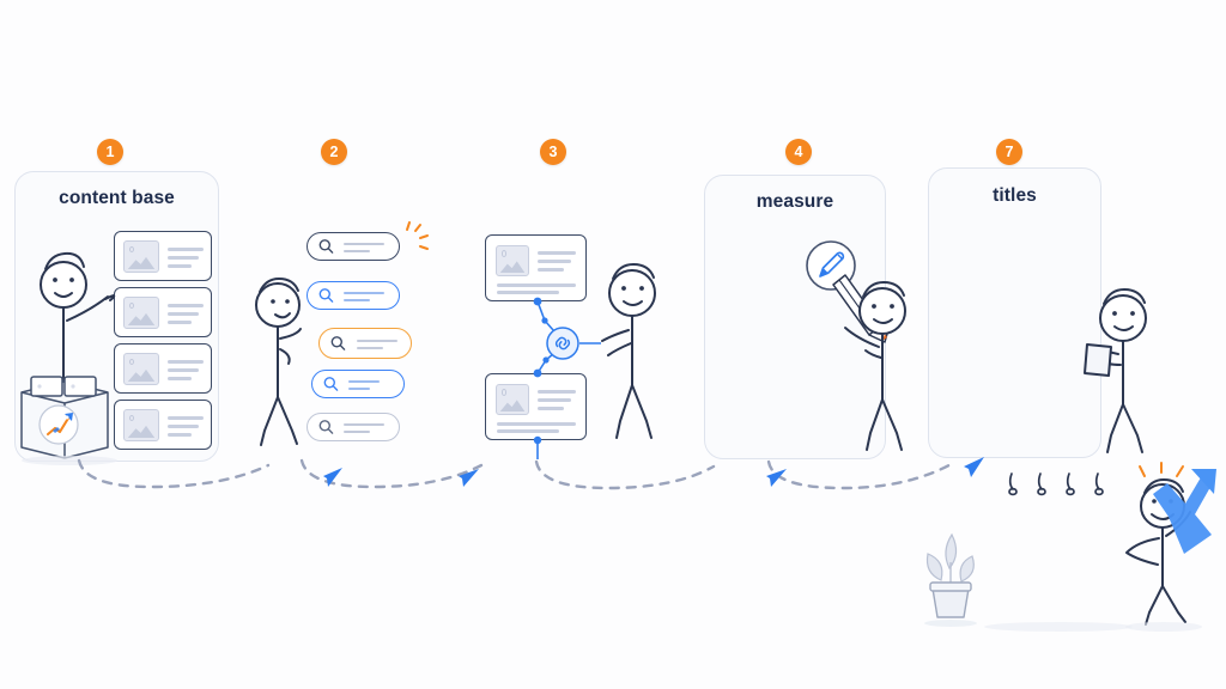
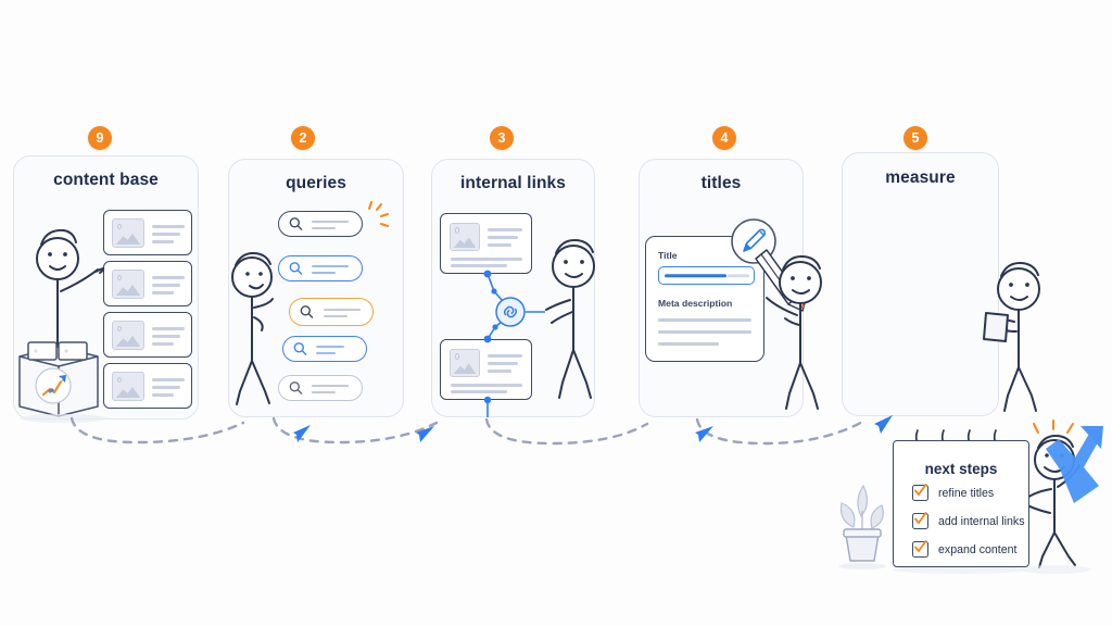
- 1
+ 9
  content base
  2
+ queries
  3
+ internal links
  4
- measure
+ titles
+ Title
+ Meta description
- 7
+ 5
- titles
+ measure
+ next steps
+ refine titles
+ add internal links
+ expand content
